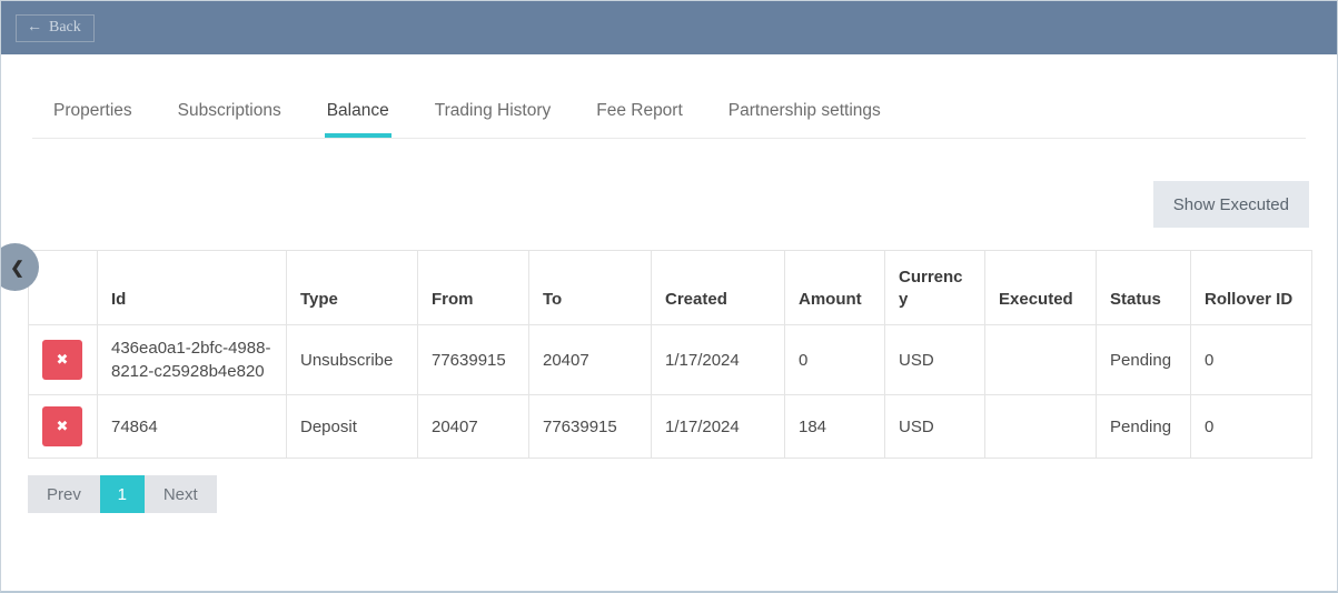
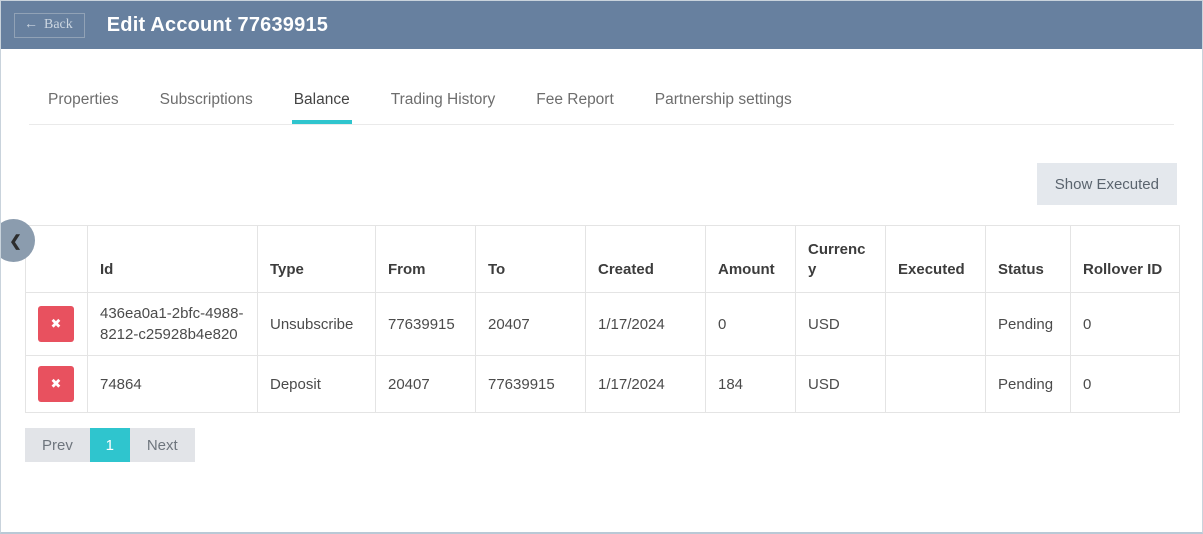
  ←
  Back
+ Edit Account 77639915
  Properties
  Subscriptions
  Balance
  Trading History
  Fee Report
  Partnership settings
  Show Executed
  ❮
  	Id	Type	From	To	Created	Amount	Currency	Executed	Status	Rollover ID
  ✖	436ea0a1-2bfc-4988-8212-c25928b4e820	Unsubscribe	77639915	20407	1/17/2024	0	USD		Pending	0
  ✖	74864	Deposit	20407	77639915	1/17/2024	184	USD		Pending	0
  Prev
  1
  Next
